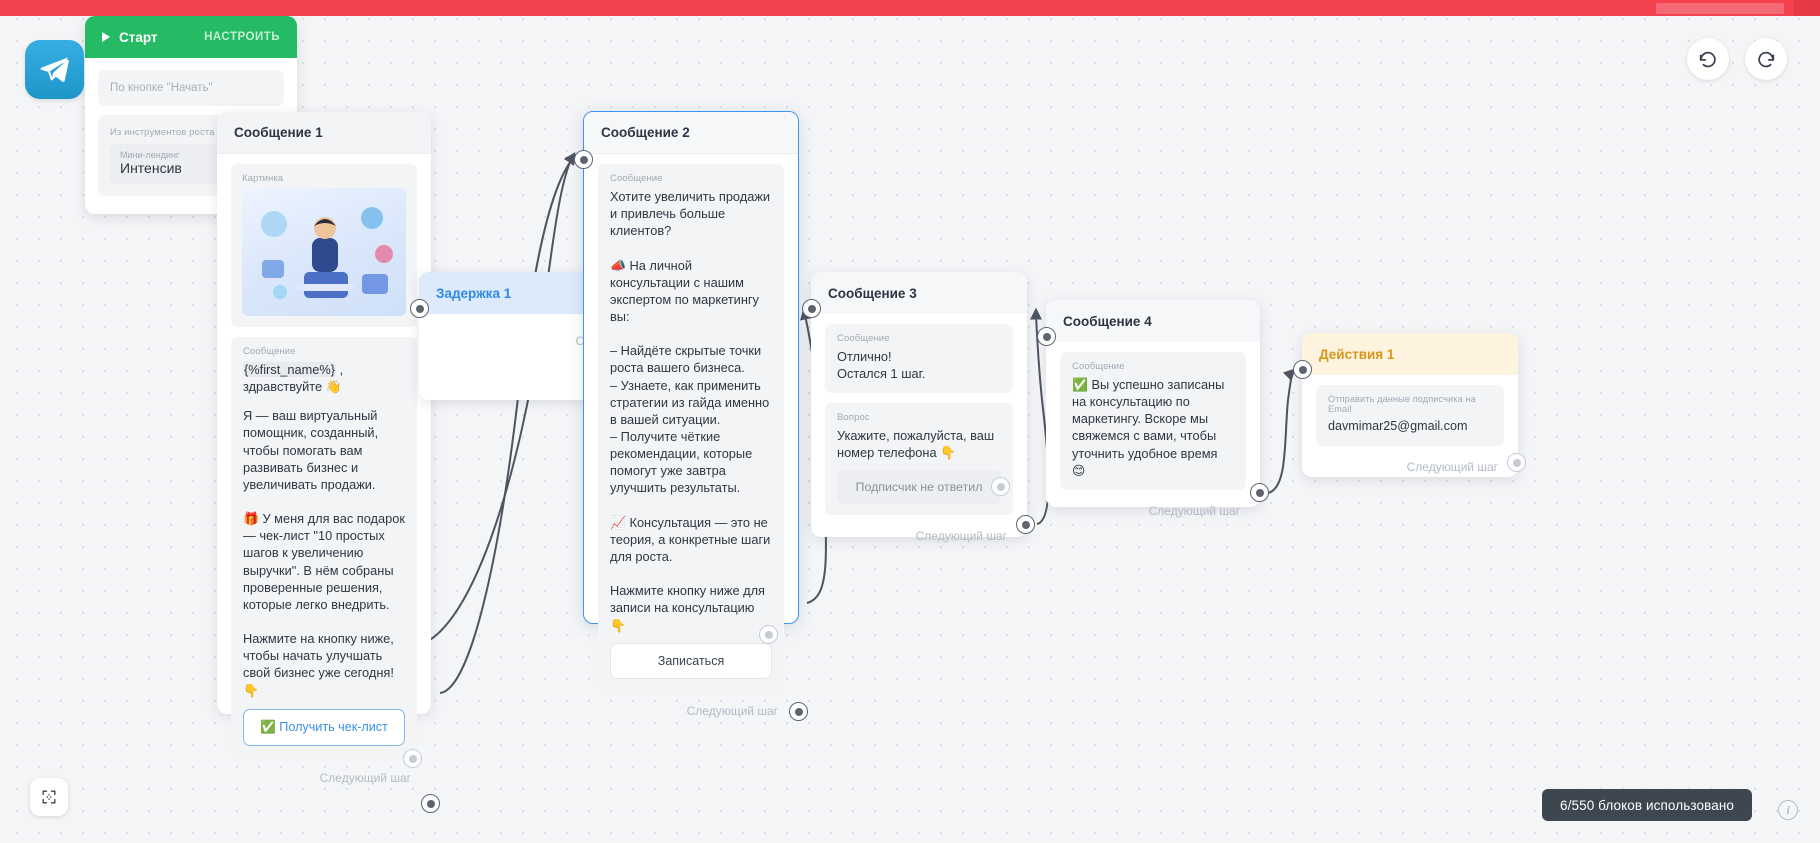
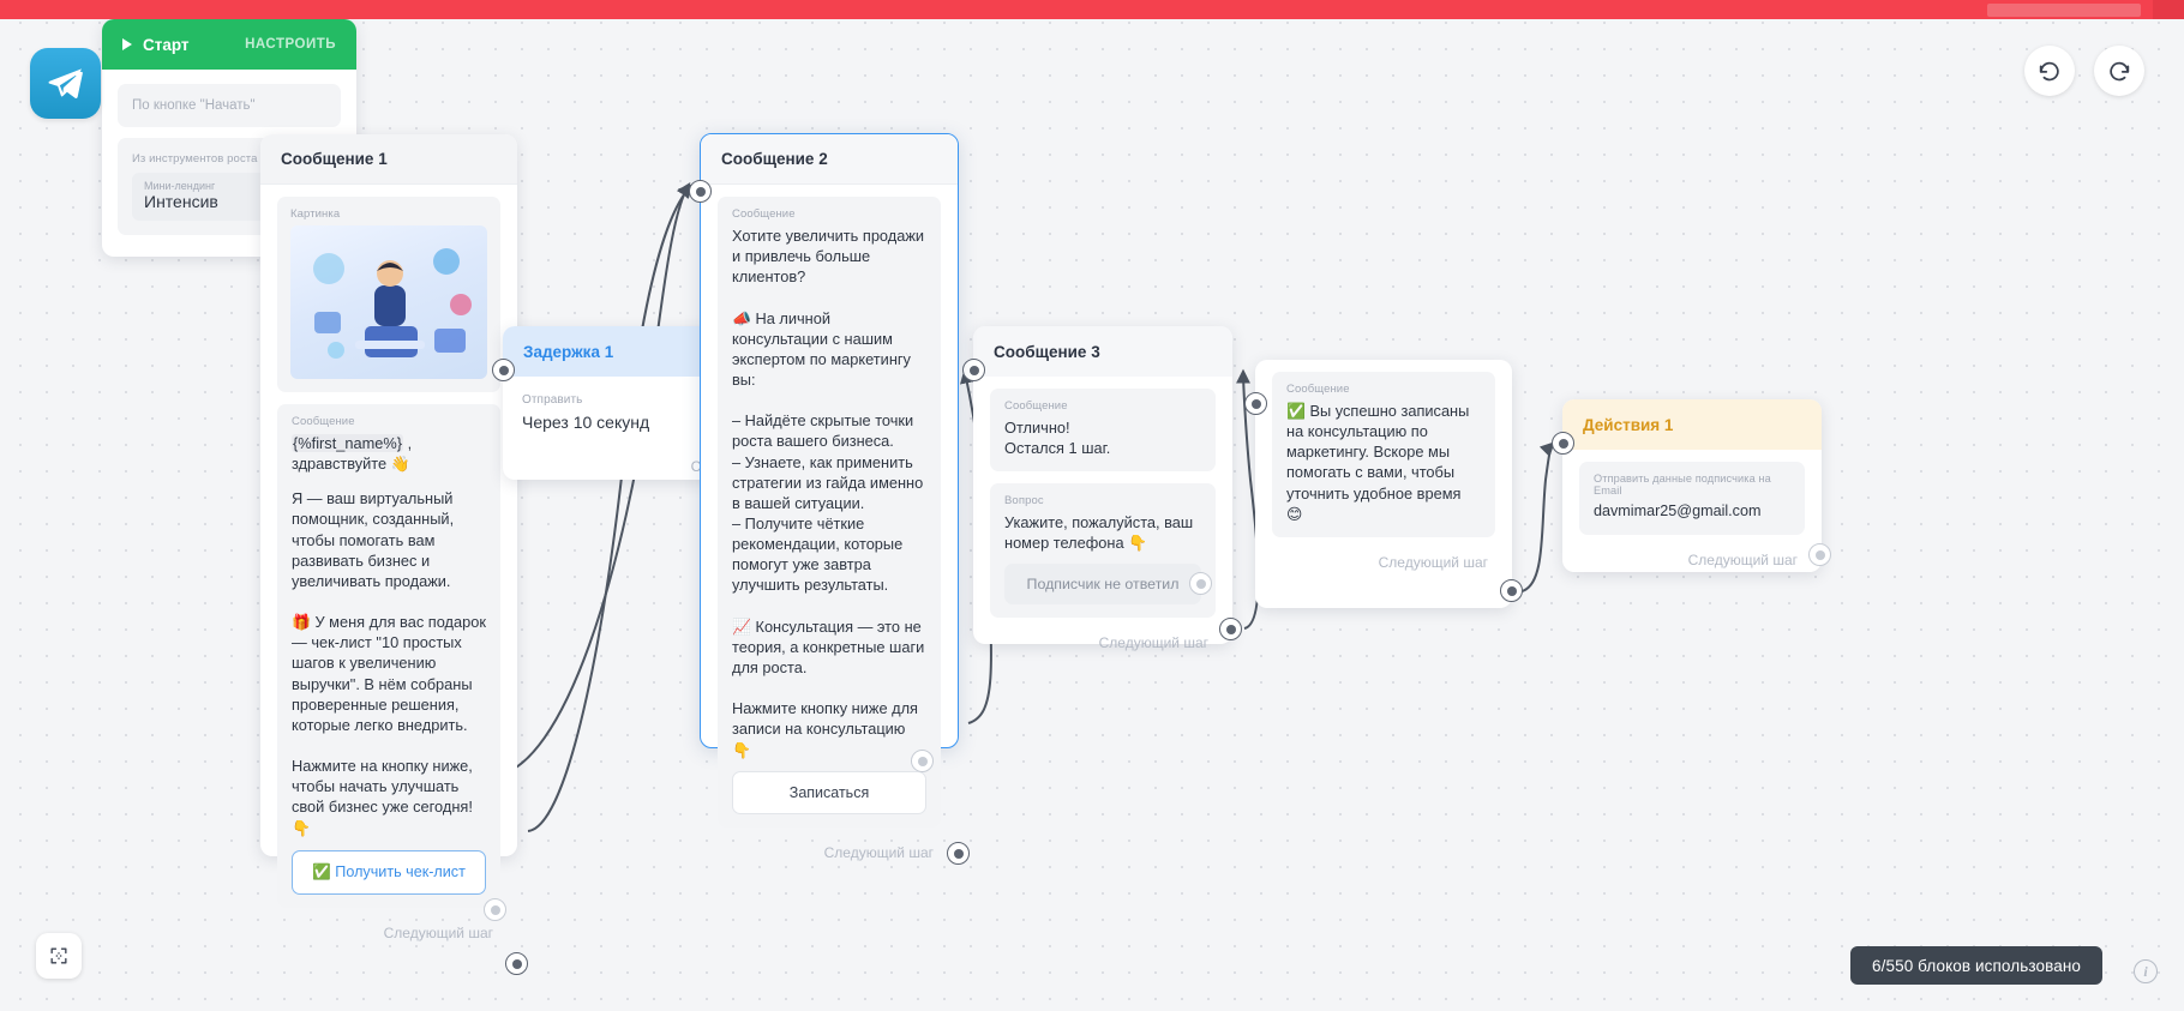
  Старт
  НАСТРОИТЬ
  По кнопке "Начать"
  Из инструментов роста
  Мини-лендинг
  Интенсив
  Сообщение 1
  Картинка
  Сообщение
  {%first_name%} , здравствуйте 👋
  Я — ваш виртуальный помощник, созданный, чтобы помогать вам развивать бизнес и увеличивать продажи.
  🎁 У меня для вас подарок — чек-лист "10 простых шагов к увеличению выручки". В нём собраны проверенные решения, которые легко внедрить.
  Нажмите на кнопку ниже, чтобы начать улучшать свой бизнес уже сегодня! 👇
  ✅ Получить чек-лист
  Следующий шаг
  Задержка 1
+ Отправить
+ Через 10 секунд
  Сообщение 2
  Сообщение
  Хотите увеличить продажи и привлечь больше клиентов?
  📣 На личной консультации с нашим экспертом по маркетингу вы:
  – Найдёте скрытые точки роста вашего бизнеса.
  – Узнаете, как применить стратегии из гайда именно в вашей ситуации.
  – Получите чёткие рекомендации, которые помогут уже завтра улучшить результаты.
  📈 Консультация — это не теория, а конкретные шаги для роста.
  Нажмите кнопку ниже для записи на консультацию 👇
  Записаться
  Следующий шаг
  Сообщение 3
  Сообщение
  Отлично!
  Остался 1 шаг.
  Вопрос
  Укажите, пожалуйста, ваш номер телефона 👇
  Подписчик не ответил
  Следующий шаг
- Сообщение 4
  Сообщение
- ✅ Вы успешно записаны на консультацию по маркетингу. Вскоре мы свяжемся с вами, чтобы уточнить удобное время 😊
+ ✅ Вы успешно записаны на консультацию по маркетингу. Вскоре мы помогать с вами, чтобы уточнить удобное время 😊
  Следующий шаг
  Действия 1
  Отправить данные подписчика на Email
  davmimar25@gmail.com
  Следующий шаг
  6/550 блоков использовано
  i
